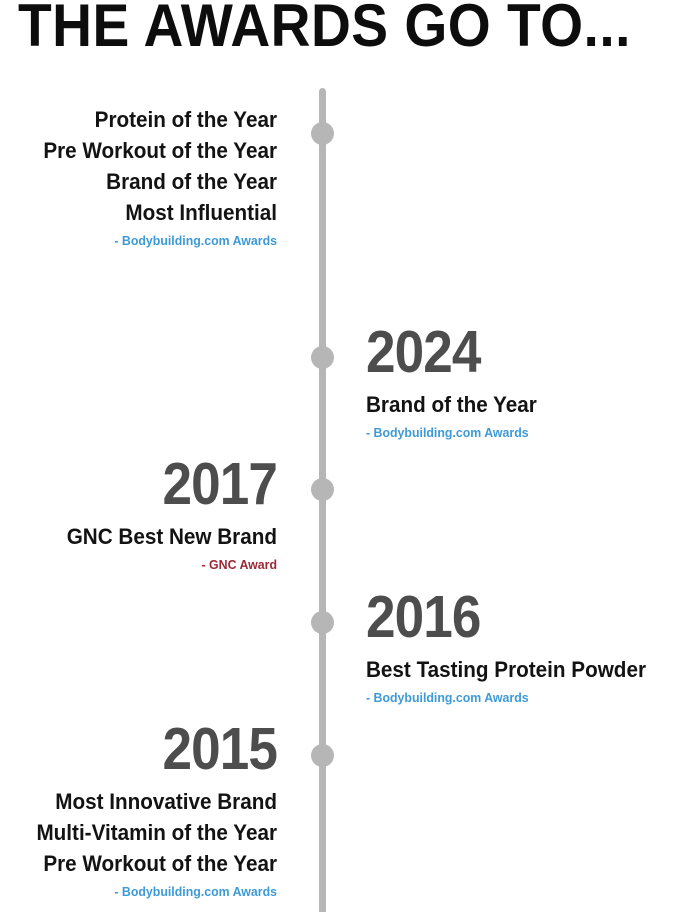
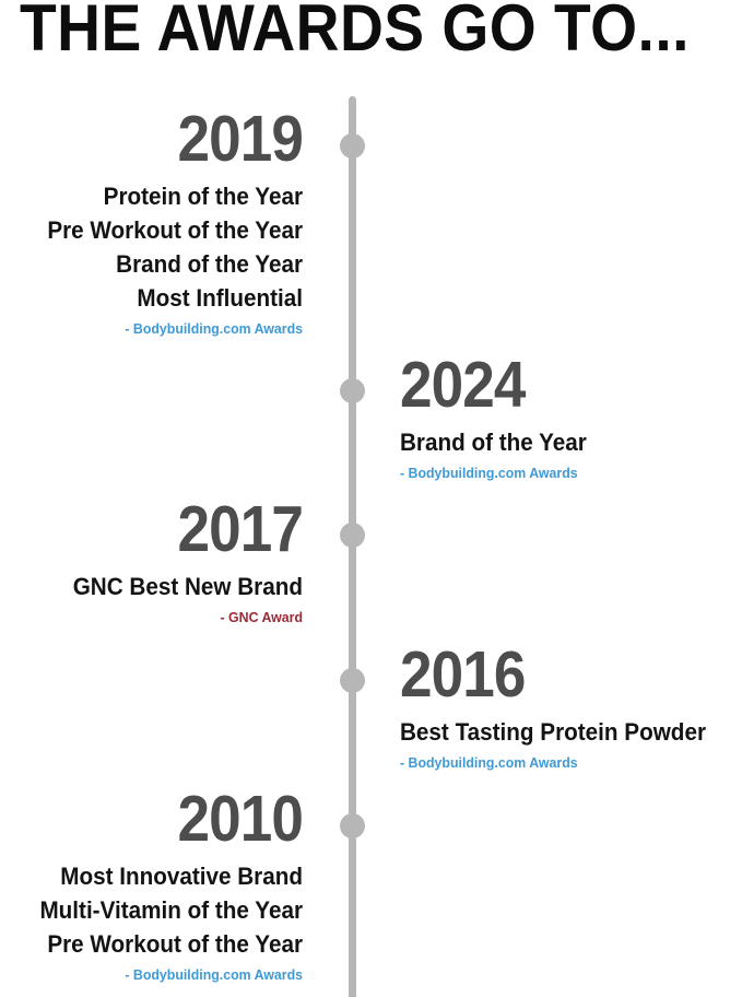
  THE AWARDS GO TO...
+ 2019
  Protein of the Year
  Pre Workout of the Year
  Brand of the Year
  Most Influential
  - Bodybuilding.com Awards
  2024
  Brand of the Year
  - Bodybuilding.com Awards
  2017
  GNC Best New Brand
  - GNC Award
  2016
  Best Tasting Protein Powder
  - Bodybuilding.com Awards
- 2015
+ 2010
  Most Innovative Brand
  Multi-Vitamin of the Year
  Pre Workout of the Year
  - Bodybuilding.com Awards
